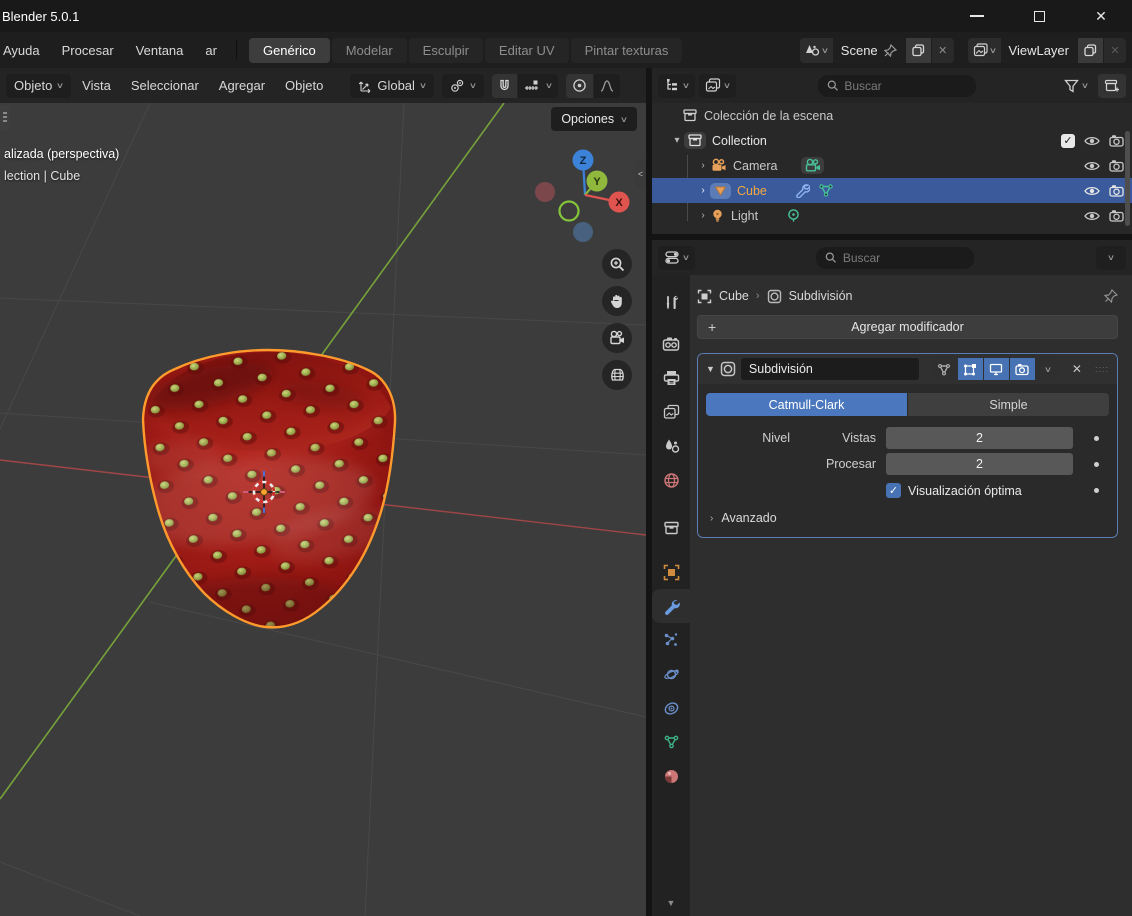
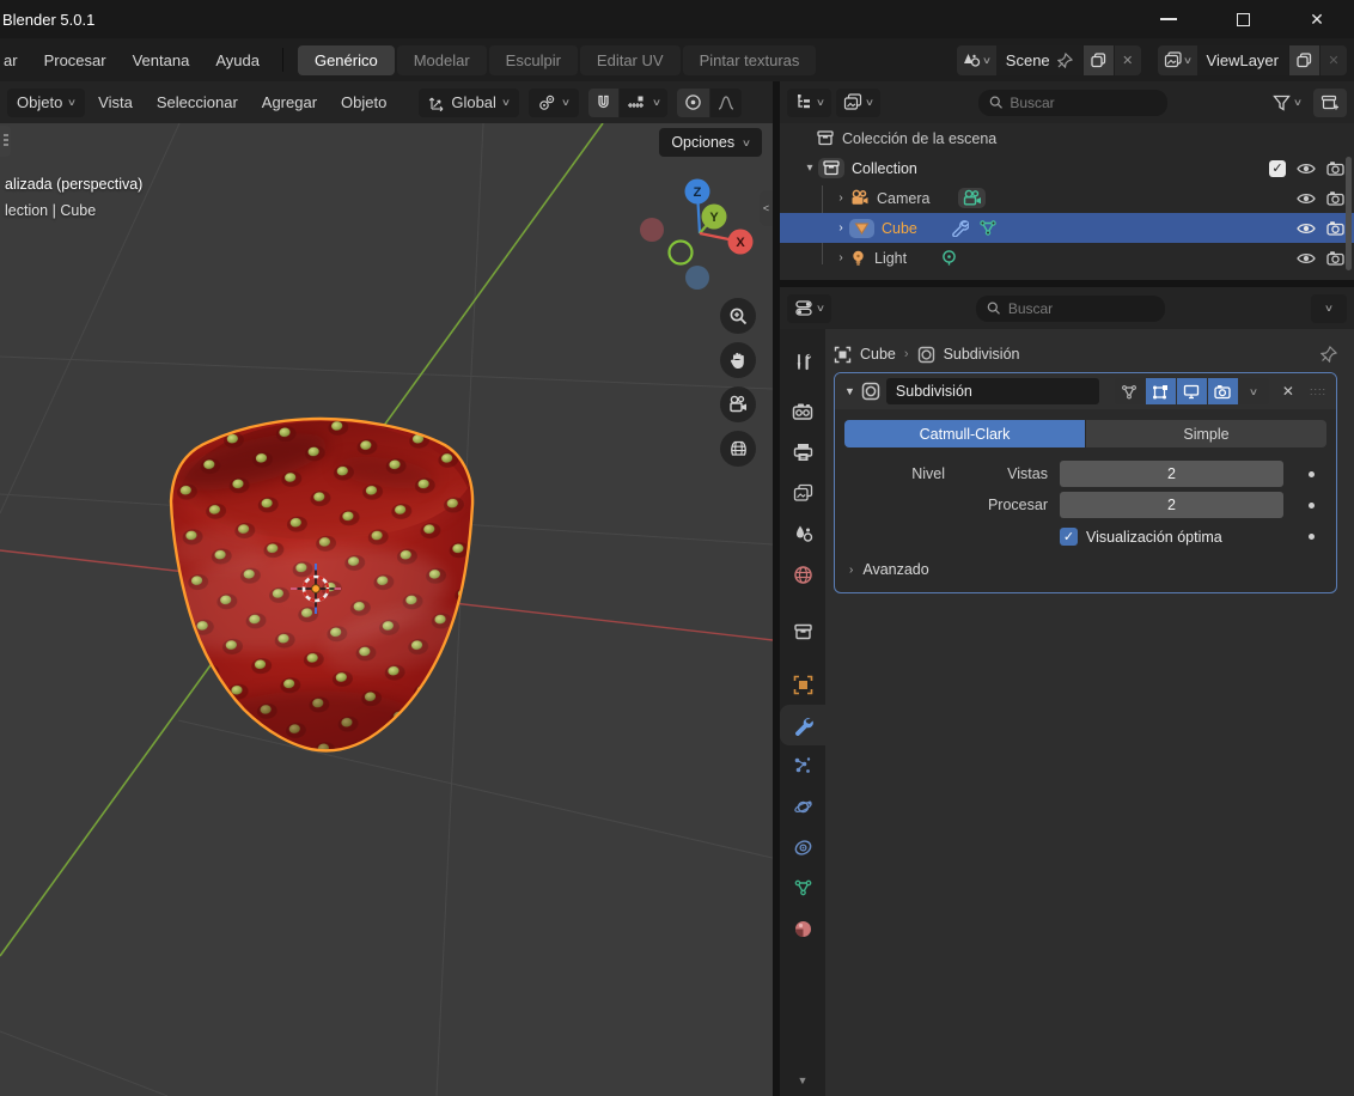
  Blender 5.0.1
  ✕
- Ayuda
+ ar
  Procesar
  Ventana
- ar
+ Ayuda
  Genérico
  Modelar
  Esculpir
  Editar UV
  Pintar texturas
  ∨
  Scene
  ✕
  ∨
  ViewLayer
  ✕
  Objeto
  ∨
  Vista
  Seleccionar
  Agregar
  Objeto
  Global
  ∨
  ∨
  ∨
  Z
  Y
  X
  alizada (perspectiva)
  lection | Cube
  Opciones
  ∨
  <
  ∨
  ∨
  Buscar
  ∨
  Colección de la escena
  ▾
  Collection
  ✓
  ›
  Camera
  ›
  Cube
  ›
  Light
  ∨
  Buscar
  ∨
  ▼
  Cube
  ›
  Subdivisión
- +
- Agregar modificador
  ▼
  Subdivisión
  ∨
  ✕
  ::::
  Catmull-Clark
  Simple
  Nivel
  Vistas
  2
  Procesar
  2
  ✓
  Visualización óptima
  ›
  Avanzado
